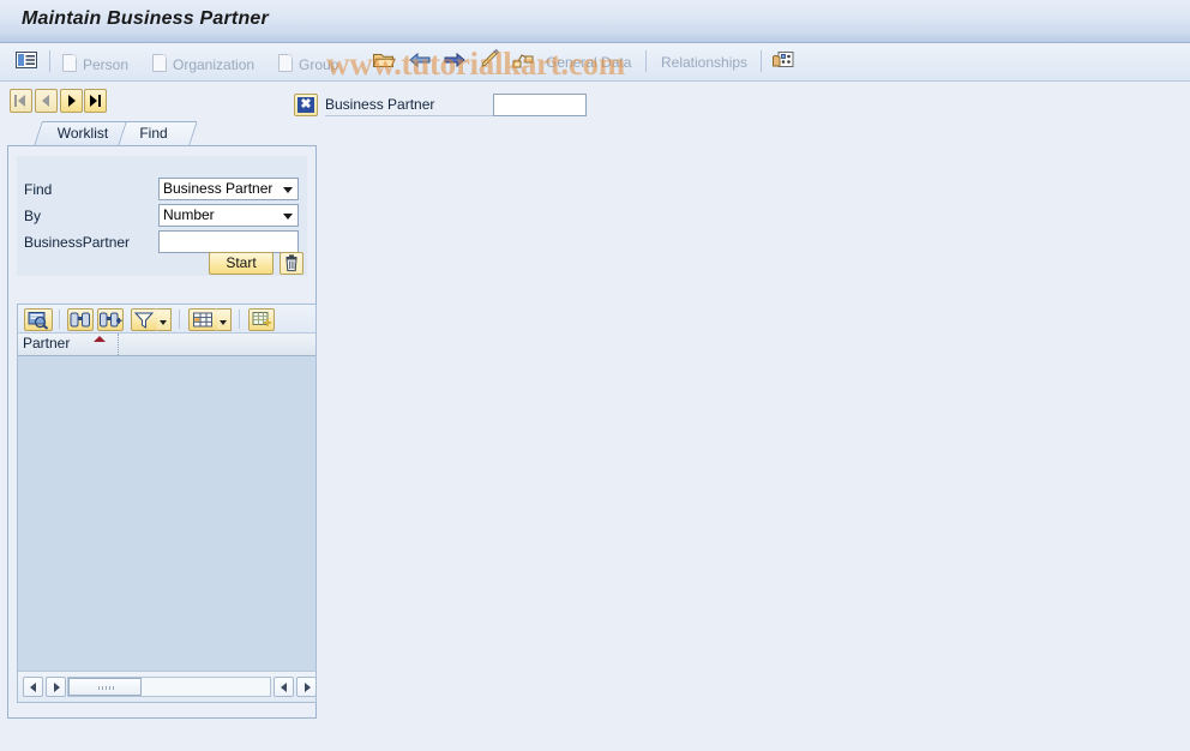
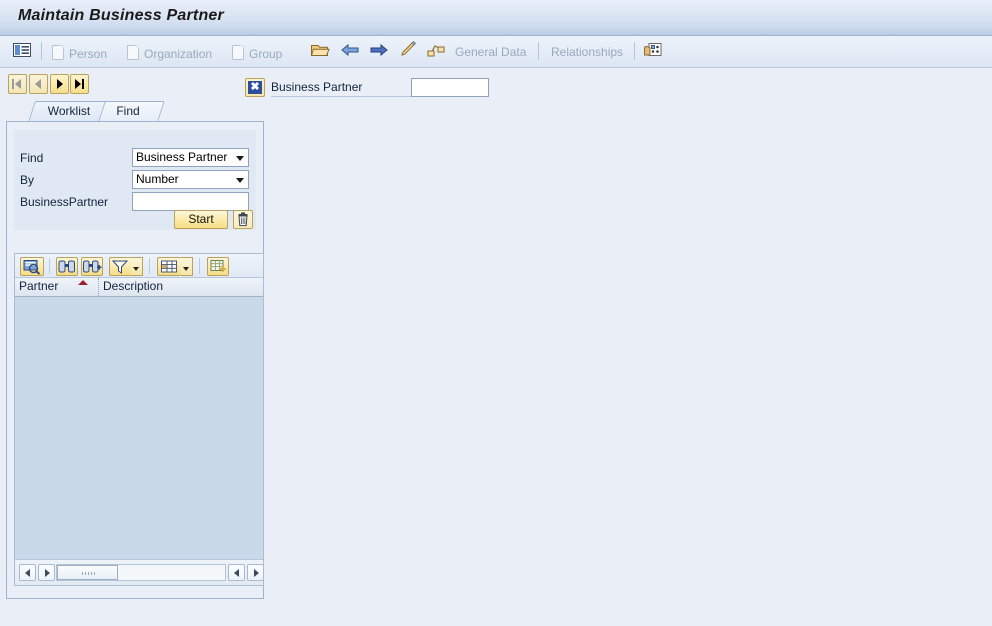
  Maintain Business Partner
  Person
  Organization
  Group
  General Data
  Relationships
- www.tutorialkart.com
  ✖
  Business Partner
  Worklist
  Find
  Find
  Business Partner
  By
  Number
  BusinessPartner
  Start
  Partner
+ Description
